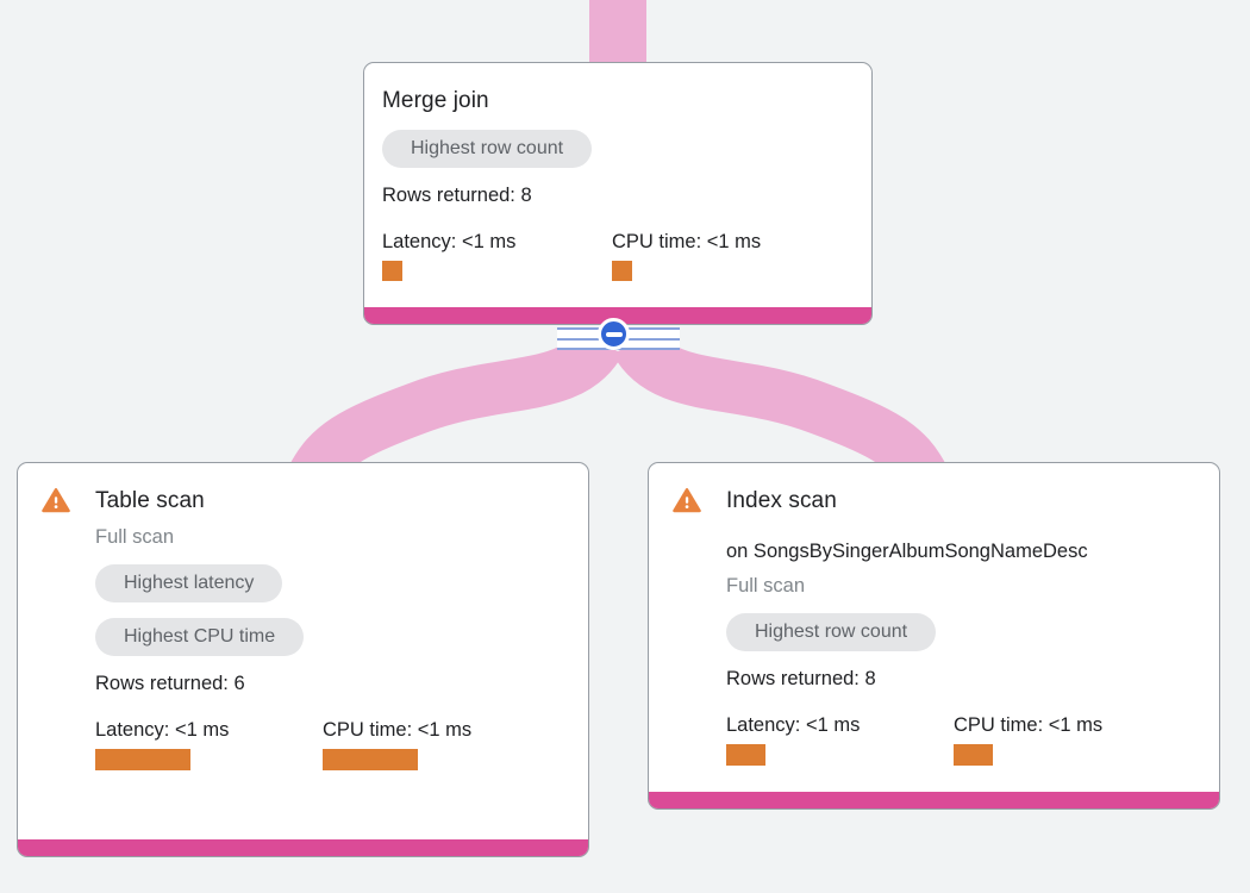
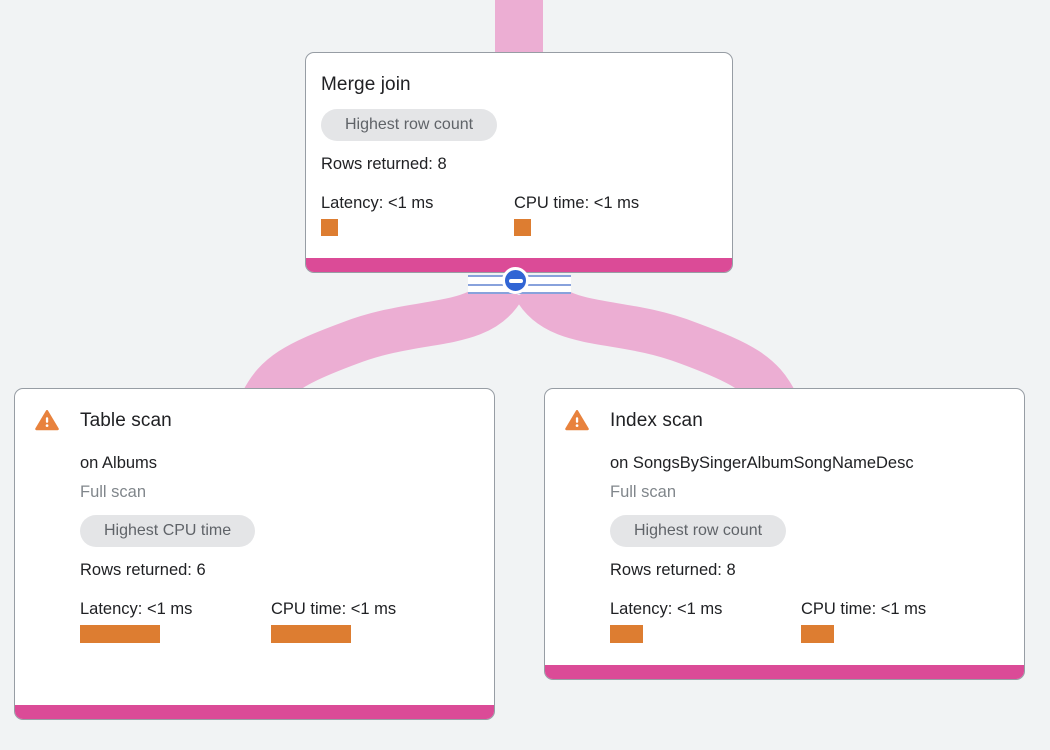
  Merge join
  Highest row count
  Rows returned: 8
  Latency: <1 ms
  CPU time: <1 ms
  Table scan
+ on Albums
  Full scan
- Highest latency
  Highest CPU time
  Rows returned: 6
  Latency: <1 ms
  CPU time: <1 ms
  Index scan
  on SongsBySingerAlbumSongNameDesc
  Full scan
  Highest row count
  Rows returned: 8
  Latency: <1 ms
  CPU time: <1 ms
